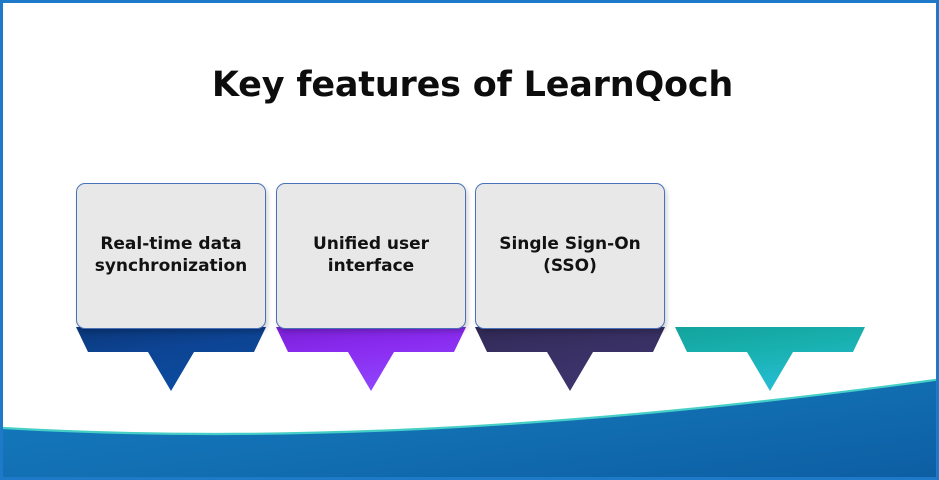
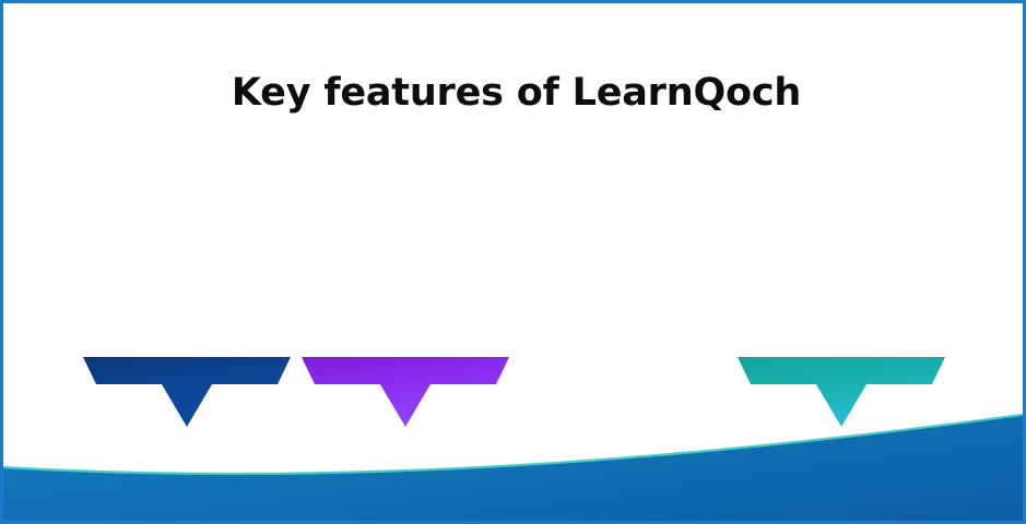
  Key features of LearnQoch
- Real-time data
- synchronization
- Unified user
- interface
- Single Sign-On
- (SSO)
